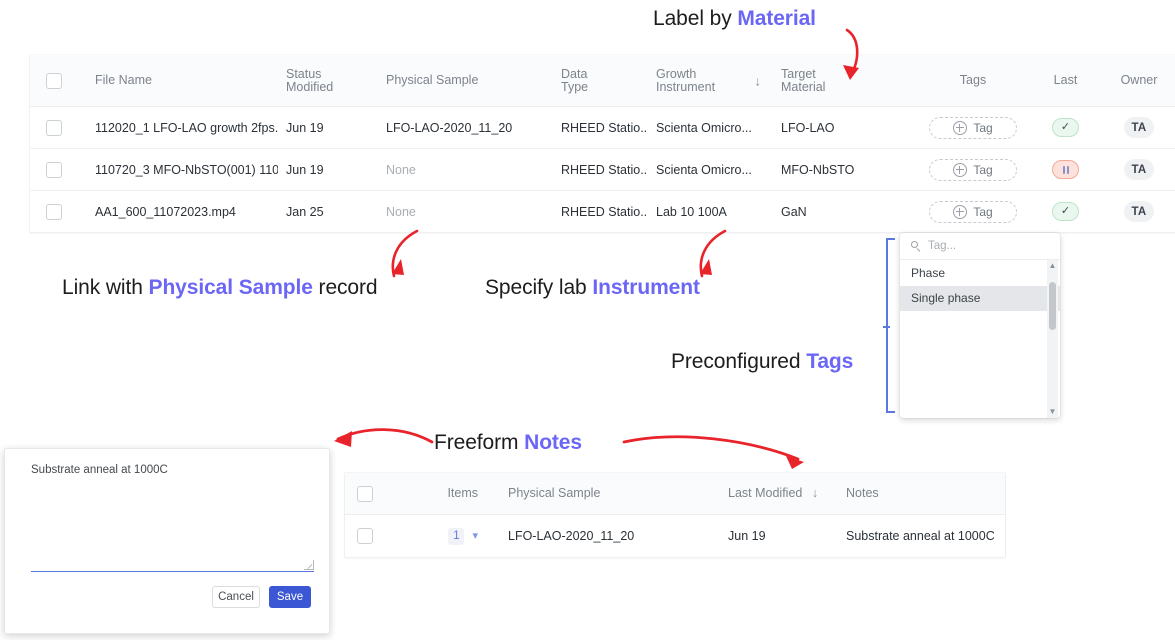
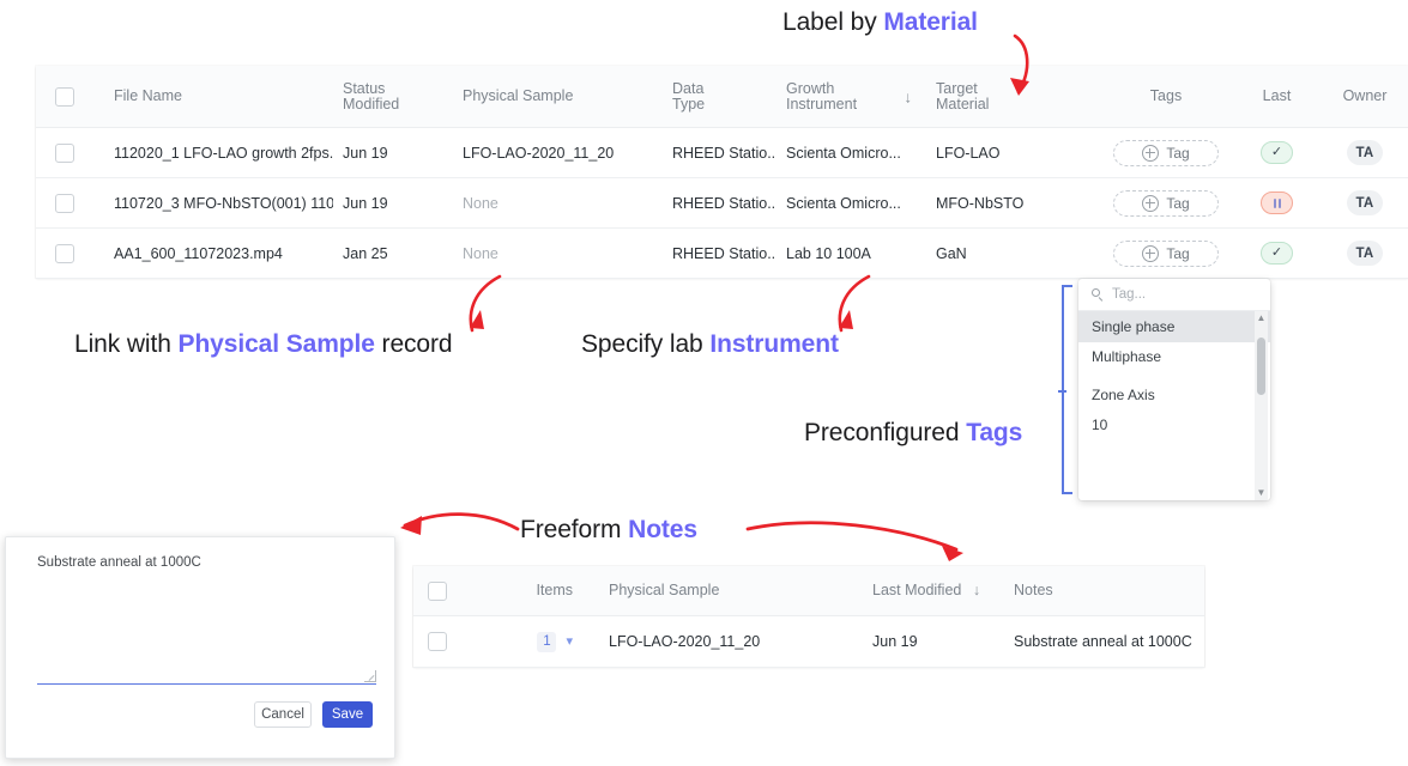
  File Name
  Status
  Modified
  Physical Sample
  Data
  Type
  Growth
  Instrument
  ↓
  Target
  Material
  Tags
  Last
  Owner
  112020_1 LFO-LAO growth 2fps.
  Jun 19
  LFO-LAO-2020_11_20
  RHEED Statio..
  Scienta Omicro...
  LFO-LAO
  Tag
  ✓
  TA
  110720_3 MFO-NbSTO(001) 110
  Jun 19
  None
  RHEED Statio..
  Scienta Omicro...
  MFO-NbSTO
  Tag
  TA
  AA1_600_11072023.mp4
  Jan 25
  None
  RHEED Statio..
  Lab 10 100A
  GaN
  Tag
  ✓
  TA
  Tag...
- Phase
  Single phase
+ Multiphase
+ Zone Axis
+ 10
  ▲
  ▼
  Substrate anneal at 1000C
  Cancel
  Save
  Items
  Physical Sample
  Last Modified ↓
  Notes
  1
  ▾
  LFO-LAO-2020_11_20
  Jun 19
  Substrate anneal at 1000C
  Label by Material
  Link with Physical Sample record
  Specify lab Instrument
  Preconfigured Tags
  Freeform Notes
